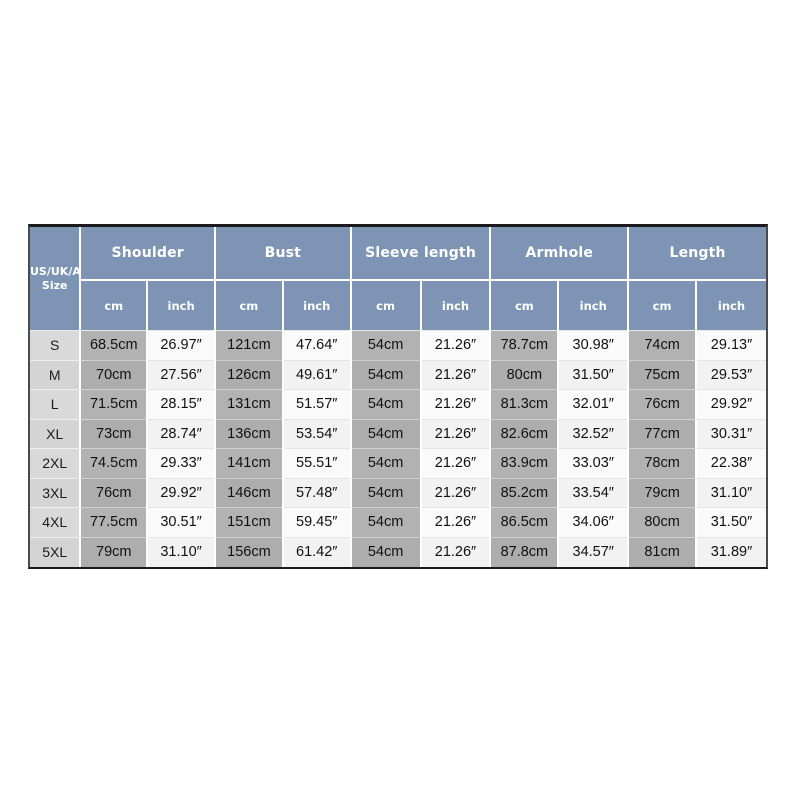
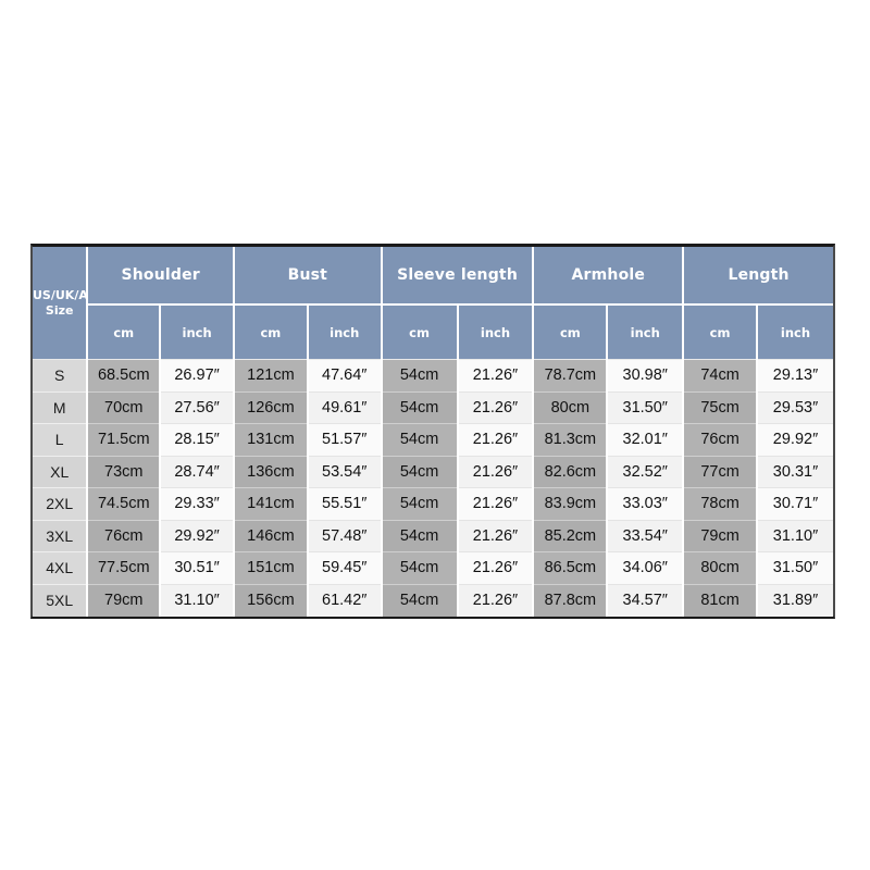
  US/UK/A Size	Shoulder	Bust	Sleeve length	Armhole	Length
  cm	inch	cm	inch	cm	inch	cm	inch	cm	inch
  S	68.5cm	26.97″	121cm	47.64″	54cm	21.26″	78.7cm	30.98″	74cm	29.13″
  M	70cm	27.56″	126cm	49.61″	54cm	21.26″	80cm	31.50″	75cm	29.53″
  L	71.5cm	28.15″	131cm	51.57″	54cm	21.26″	81.3cm	32.01″	76cm	29.92″
  XL	73cm	28.74″	136cm	53.54″	54cm	21.26″	82.6cm	32.52″	77cm	30.31″
- 2XL	74.5cm	29.33″	141cm	55.51″	54cm	21.26″	83.9cm	33.03″	78cm	22.38″
+ 2XL	74.5cm	29.33″	141cm	55.51″	54cm	21.26″	83.9cm	33.03″	78cm	30.71″
  3XL	76cm	29.92″	146cm	57.48″	54cm	21.26″	85.2cm	33.54″	79cm	31.10″
  4XL	77.5cm	30.51″	151cm	59.45″	54cm	21.26″	86.5cm	34.06″	80cm	31.50″
  5XL	79cm	31.10″	156cm	61.42″	54cm	21.26″	87.8cm	34.57″	81cm	31.89″
